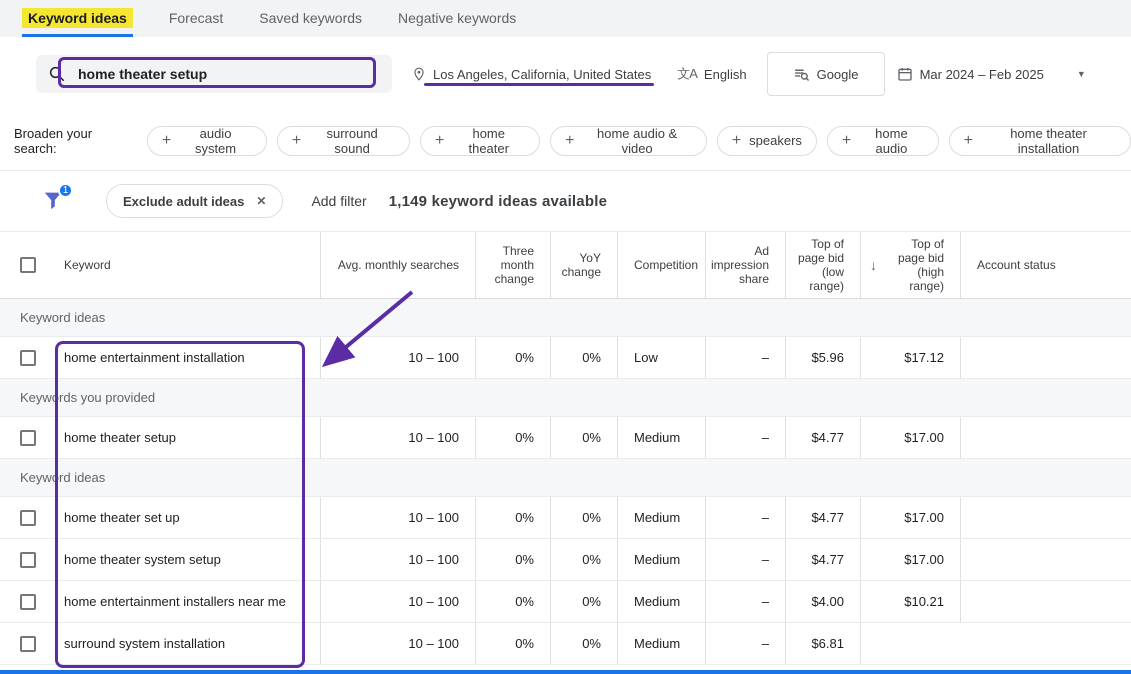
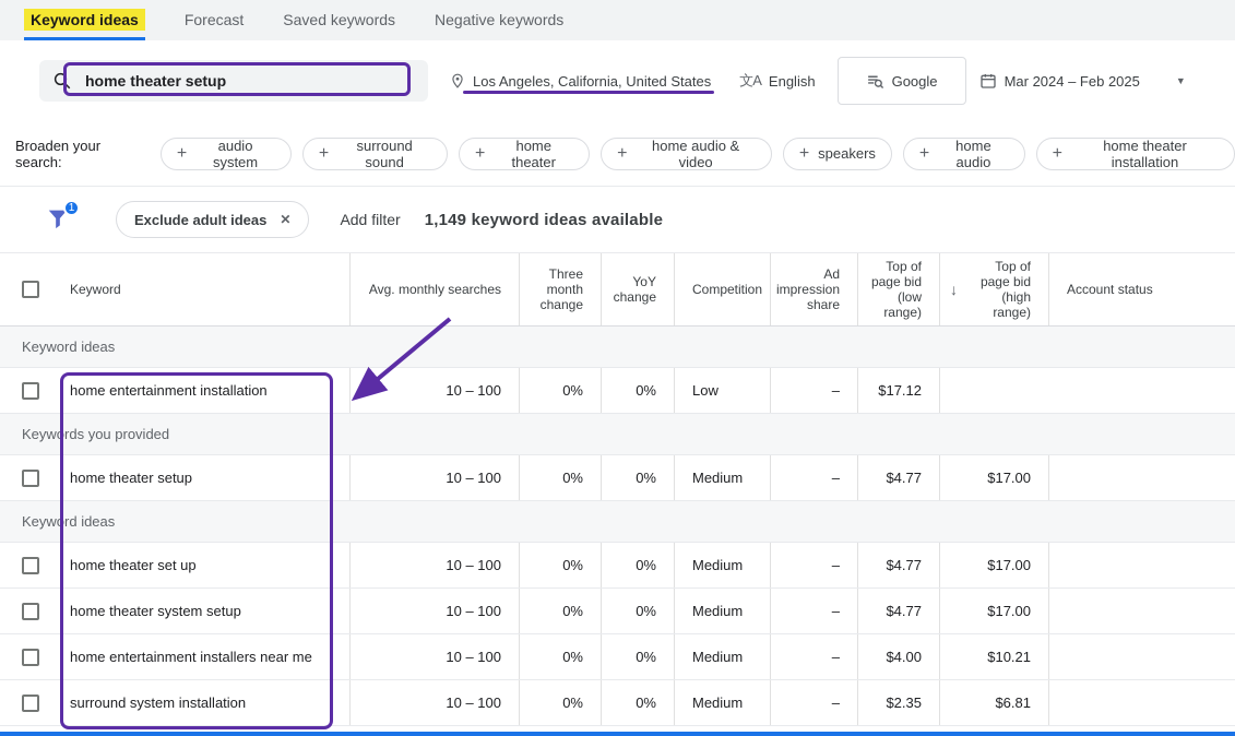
  Keyword ideas
  Forecast
  Saved keywords
  Negative keywords
  home theater setup
  Los Angeles, California, United States
  文A
  English
  Google
  Mar 2024 – Feb 2025
  ▼
  Broaden your search:
  +
  audio system
  +
  surround sound
  +
  home theater
  +
  home audio & video
  +
  speakers
  +
  home audio
  +
  home theater installation
  1
  Exclude adult ideas
  ✕
  Add filter
  1,149 keyword ideas available
  Keyword
  Avg. monthly searches
  Three month change
  YoY change
  Competition
  Ad impression share
  Top of page bid (low range)
  ↓
  Top of page bid (high range)
  Account status
  Keyword ideas
  home entertainment installation
  10 – 100
  0%
  0%
  Low
  –
- $5.96
  $17.12
  Keywords you provided
  home theater setup
  10 – 100
  0%
  0%
  Medium
  –
  $4.77
  $17.00
  Keyword ideas
  home theater set up
  10 – 100
  0%
  0%
  Medium
  –
  $4.77
  $17.00
  home theater system setup
  10 – 100
  0%
  0%
  Medium
  –
  $4.77
  $17.00
  home entertainment installers near me
  10 – 100
  0%
  0%
  Medium
  –
  $4.00
  $10.21
  surround system installation
  10 – 100
  0%
  0%
  Medium
  –
+ $2.35
  $6.81
